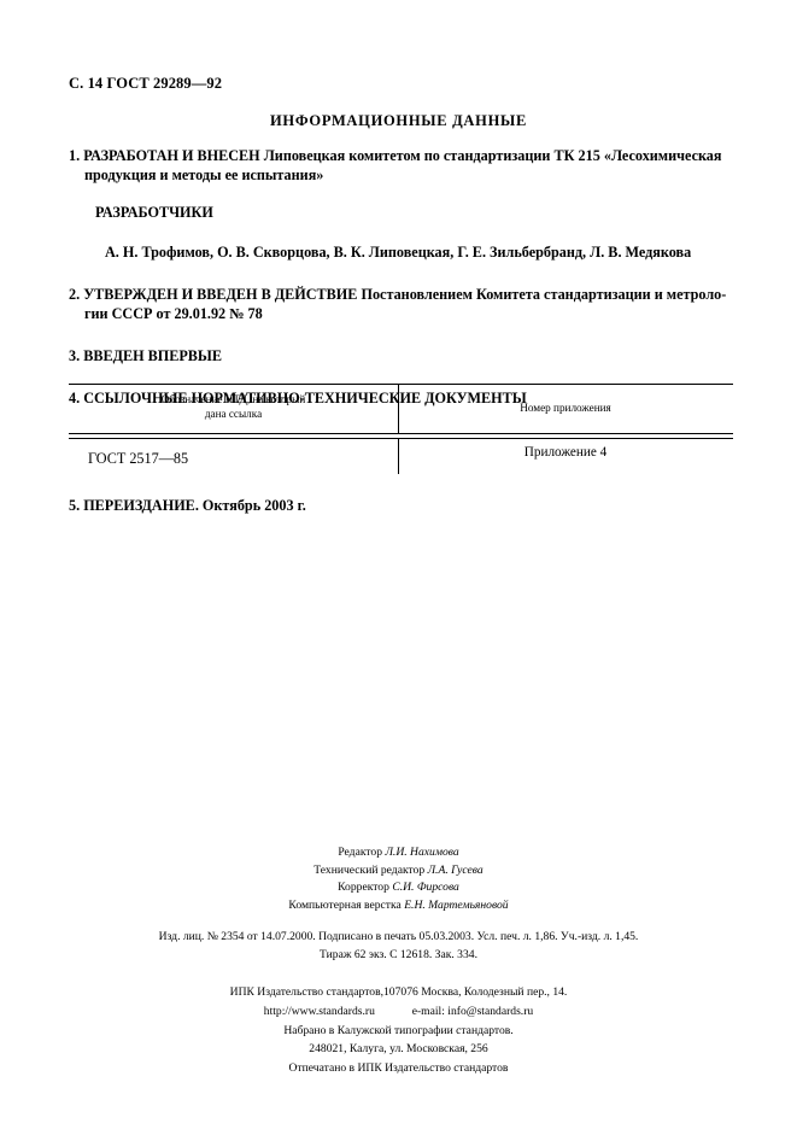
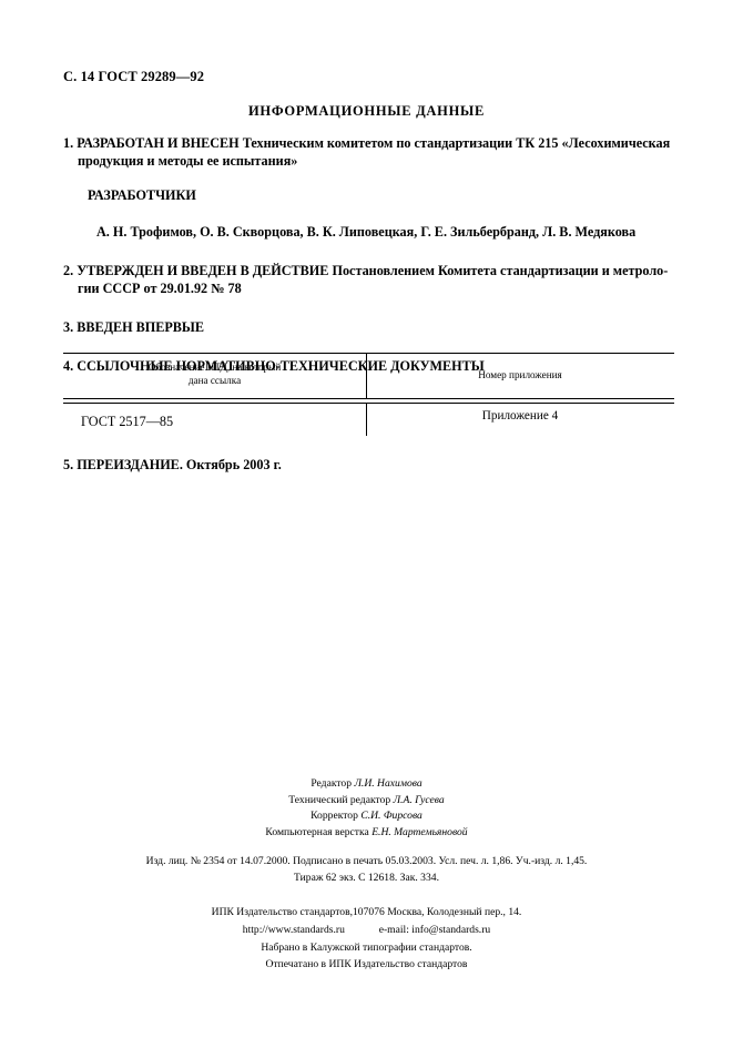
  С. 14 ГОСТ 29289—92
  ИНФОРМАЦИОННЫЕ ДАННЫЕ
- 1. РАЗРАБОТАН И ВНЕСЕН Липовецкая комитетом по стандартизации ТК 215 «Лесохимическая
+ 1. РАЗРАБОТАН И ВНЕСЕН Техническим комитетом по стандартизации ТК 215 «Лесохимическая
  продукция и методы ее испытания»
  РАЗРАБОТЧИКИ
  А. Н. Трофимов, О. В. Скворцова, В. К. Липовецкая, Г. Е. Зильбербранд, Л. В. Медякова
  2. УТВЕРЖДЕН И ВВЕДЕН В ДЕЙСТВИЕ Постановлением Комитета стандартизации и метроло-
  гии СССР от 29.01.92 № 78
  3. ВВЕДЕН ВПЕРВЫЕ
  4. ССЫЛОЧНЫЕ НОРМАТИВНО-ТЕХНИЧЕСКИЕ ДОКУМЕНТЫ
  Обозначение НТД, на который
  дана ссылка
  Номер приложения
  ГОСТ 2517—85
  Приложение 4
  5. ПЕРЕИЗДАНИЕ. Октябрь 2003 г.
  Редактор Л.И. Нахимова
  Технический редактор Л.А. Гусева
  Корректор С.И. Фирсова
  Компьютерная верстка Е.Н. Мартемьяновой
  Изд. лиц. № 2354 от 14.07.2000. Подписано в печать 05.03.2003. Усл. печ. л. 1,86. Уч.-изд. л. 1,45.
  Тираж 62 экз. С 12618. Зак. 334.
  ИПК Издательство стандартов,107076 Москва, Колодезный пер., 14.
  http://www.standards.ru e-mail: info@standards.ru
  Набрано в Калужской типографии стандартов.
- 248021, Калуга, ул. Московская, 256
  Отпечатано в ИПК Издательство стандартов
